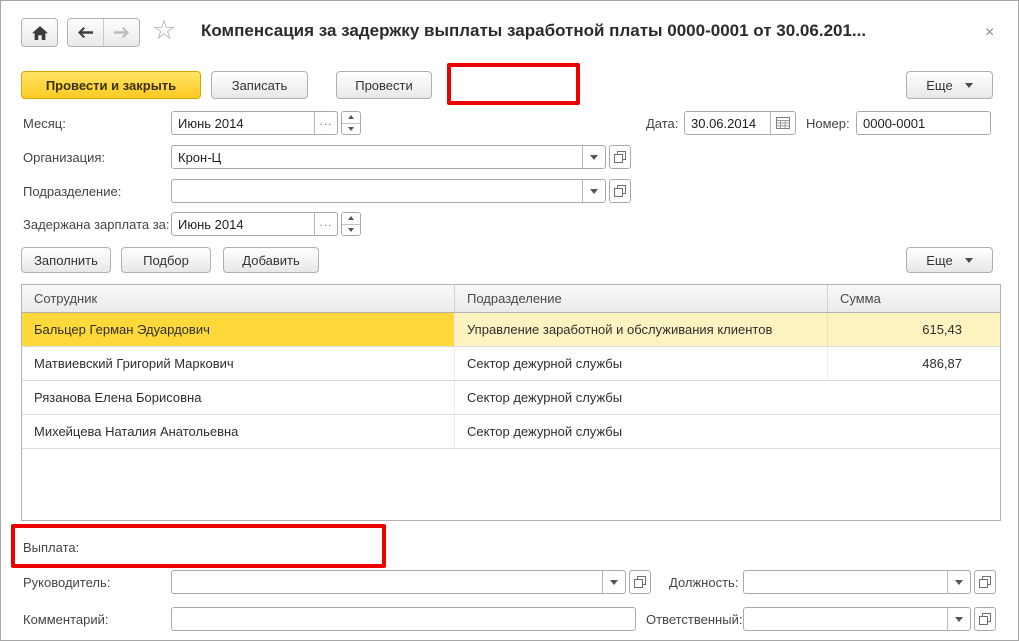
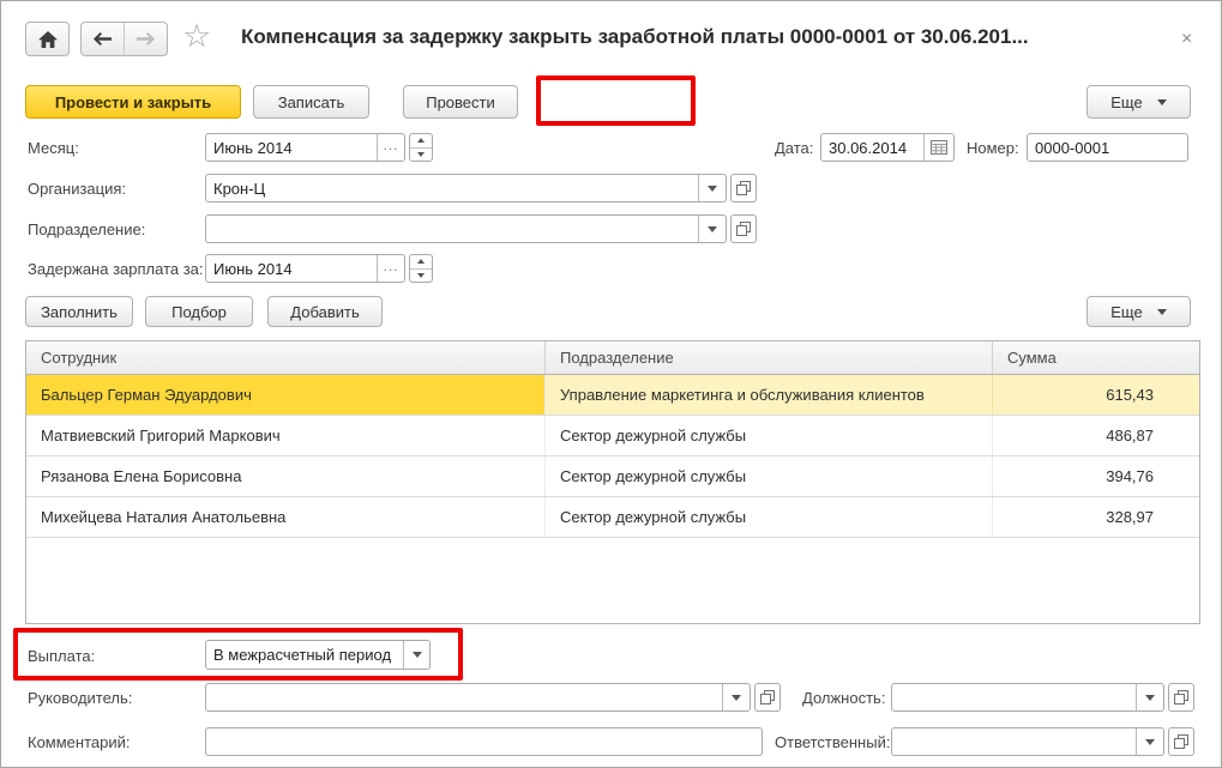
  ☆
- Компенсация за задержку выплаты заработной платы 0000-0001 от 30.06.201...
+ Компенсация за задержку закрыть заработной платы 0000-0001 от 30.06.201...
  ×
  Провести и закрыть
  Записать
  Провести
  Еще
  Месяц:
  Июнь 2014
  ...
  Дата:
  30.06.2014
  Номер:
  0000-0001
  Организация:
  Крон-Ц
  Подразделение:
  Задержана зарплата за:
  Июнь 2014
  ...
  Заполнить
  Подбор
  Добавить
  Еще
  Сотрудник
  Подразделение
  Сумма
  Бальцер Герман Эдуардович
- Управление заработной и обслуживания клиентов
+ Управление маркетинга и обслуживания клиентов
  615,43
  Матвиевский Григорий Маркович
  Сектор дежурной службы
  486,87
  Рязанова Елена Борисовна
  Сектор дежурной службы
+ 394,76
  Михейцева Наталия Анатольевна
  Сектор дежурной службы
+ 328,97
  Выплата:
+ В межрасчетный период
  Руководитель:
  Должность:
  Комментарий:
  Ответственный:
